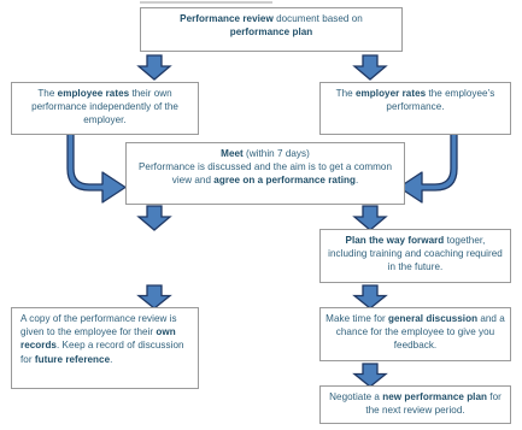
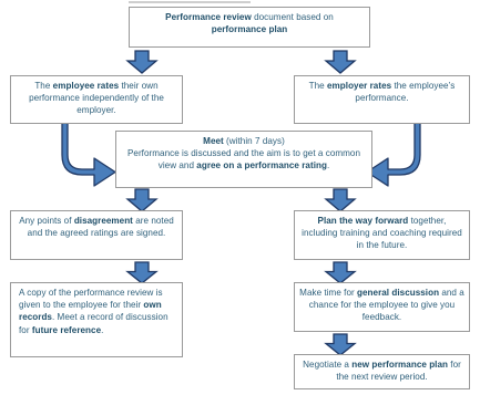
  Performance review document based on
  performance plan
  The employee rates their own performance independently of the employer.
  The employer rates the employee’s performance.
  Meet (within 7 days)
  Performance is discussed and the aim is to get a common view and agree on a performance rating.
+ Any points of disagreement are noted and the agreed ratings are signed.
  Plan the way forward together, including training and coaching required in the future.
- A copy of the performance review is given to the employee for their own records. Keep a record of discussion for future reference.
+ A copy of the performance review is given to the employee for their own records. Meet a record of discussion for future reference.
  Make time for general discussion and a chance for the employee to give you feedback.
  Negotiate a new performance plan for the next review period.
